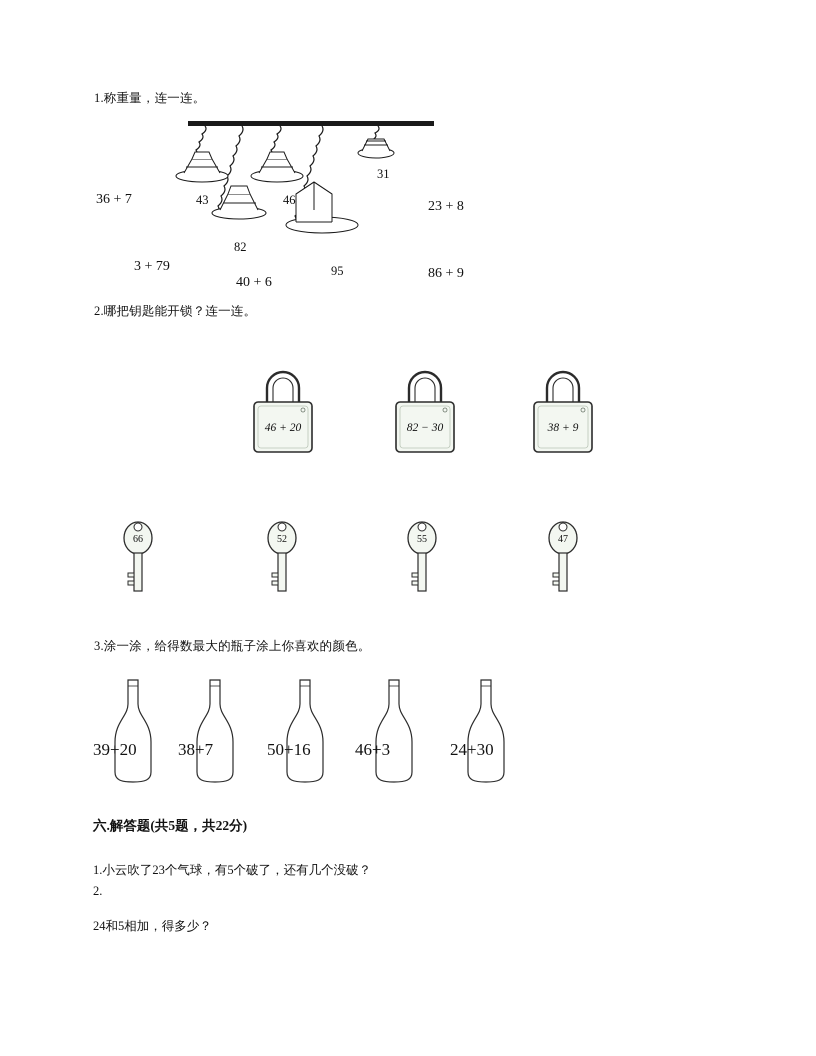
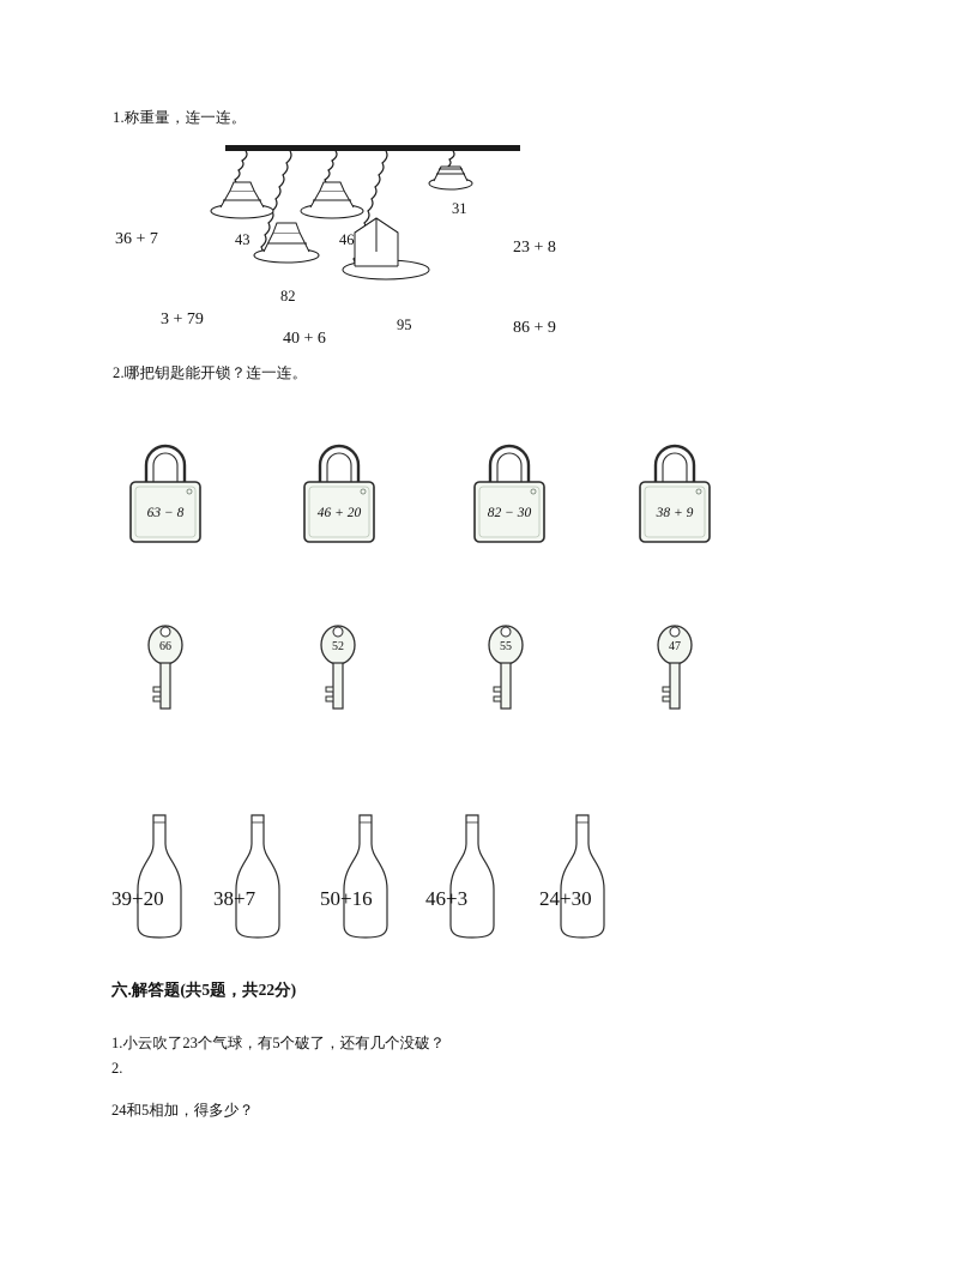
  1.称重量，连一连。
  43
  46
  31
  82
  95
  36 + 7
  3 + 79
  40 + 6
  23 + 8
  86 + 9
  2.哪把钥匙能开锁？连一连。
+ 63 − 8
  46 + 20
  82 − 30
  38 + 9
  66
  52
  55
  47
- 3.涂一涂，给得数最大的瓶子涂上你喜欢的颜色。
  39+20
  38+7
  50+16
  46+3
  24+30
  六.解答题(共5题，共22分)
  1.小云吹了23个气球，有5个破了，还有几个没破？
  2.
  24和5相加，得多少？
